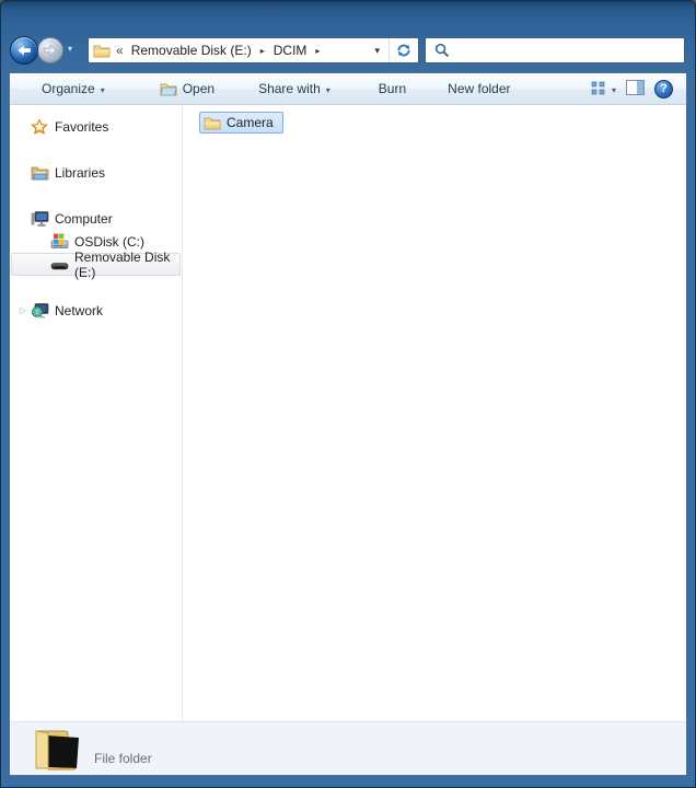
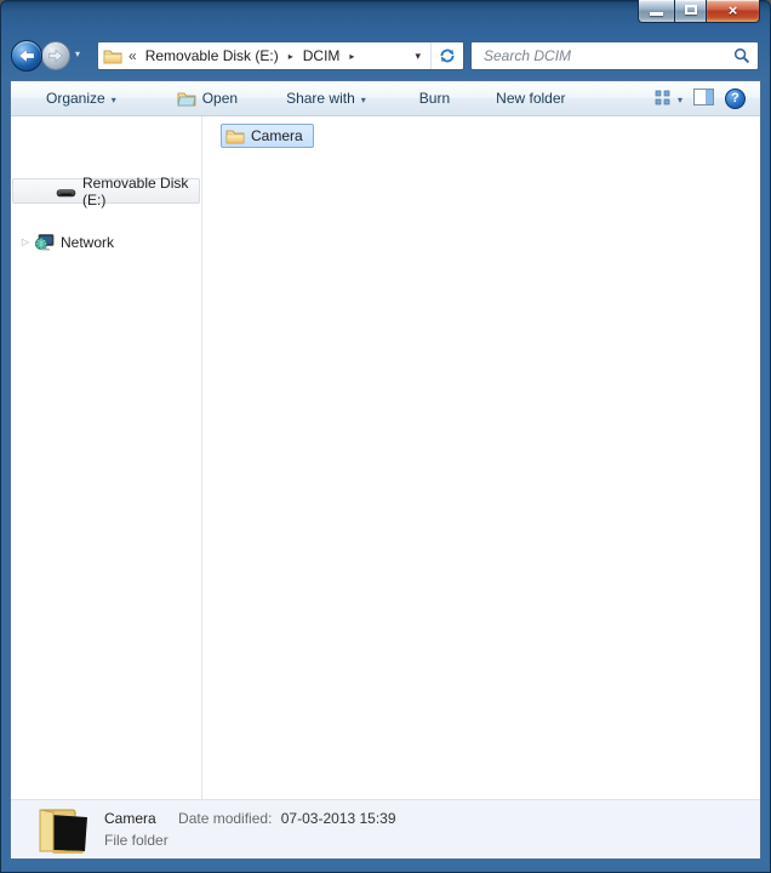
+ ×
  ▾
  «
  Removable Disk (E:)
  ▸
  DCIM
  ▸
  ▾
+ Search DCIM
  Organize
  ▾
  Open
  Share with
  ▾
  Burn
  New folder
  ▾
  ?
- Favorites
- Libraries
- Computer
- OSDisk (C:)
  Removable Disk (E:)
  ▷
  Network
  Camera
+ Camera Date modified: 07-03-2013 15:39
  File folder
